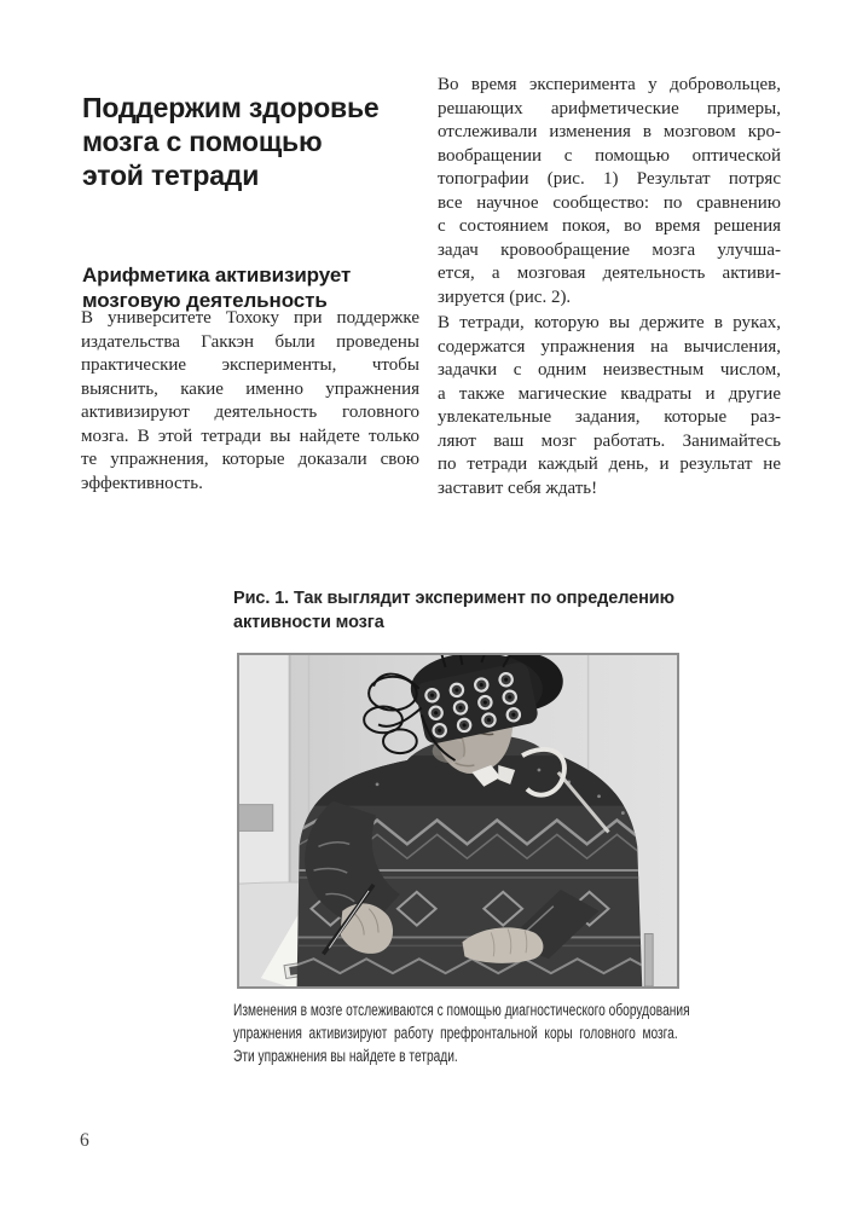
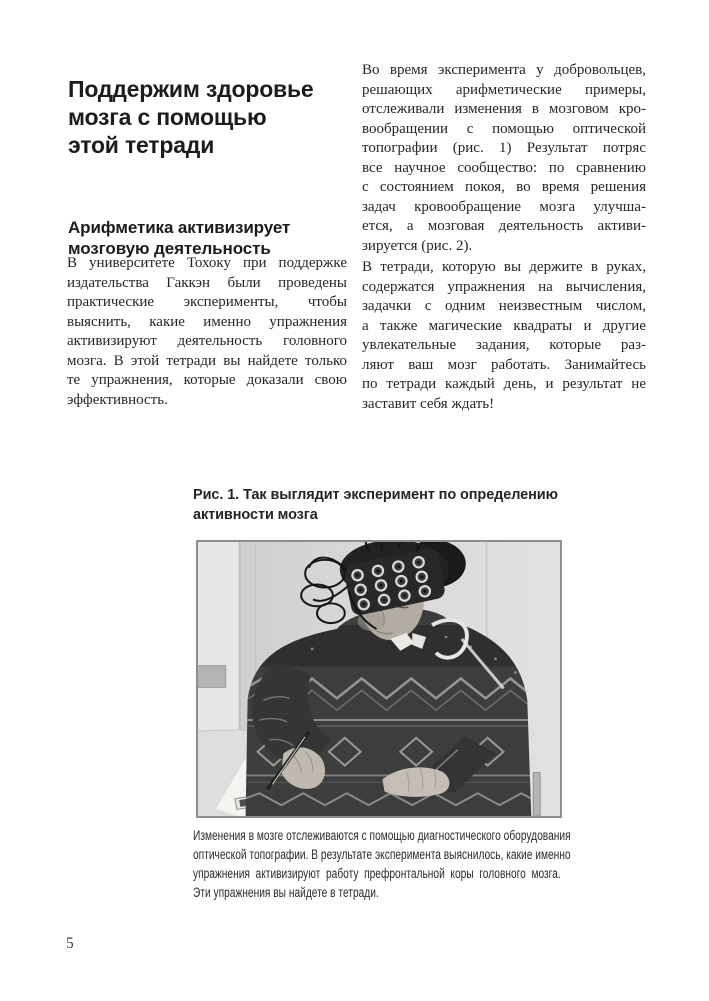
  Поддержим здоровье
  мозга с помощью
  этой тетради
  Арифметика активизирует
  мозговую деятельность
  В университете Тохоку при поддержке
  издательства Гаккэн были проведены
  практические эксперименты, чтобы
  выяснить, какие именно упражнения
  активизируют деятельность головного
  мозга. В этой тетради вы найдете только
  те упражнения, которые доказали свою
  эффективность.
  Во время эксперимента у добровольцев,
  решающих арифметические примеры,
  отслеживали изменения в мозговом кро-
  вообращении с помощью оптической
  топографии (рис. 1) Результат потряс
  все научное сообщество: по сравнению
  с состоянием покоя, во время решения
  задач кровообращение мозга улучша-
  ется, а мозговая деятельность активи-
  зируется (рис. 2).
  В тетради, которую вы держите в руках,
  содержатся упражнения на вычисления,
  задачки с одним неизвестным числом,
  а также магические квадраты и другие
  увлекательные задания, которые раз-
  ляют ваш мозг работать. Занимайтесь
  по тетради каждый день, и результат не
  заставит себя ждать!
  Рис. 1. Так выглядит эксперимент по определению
  активности мозга
  Изменения в мозге отслеживаются с помощью диагностического оборудования
+ оптической топографии. В результате эксперимента выяснилось, какие именно
  упражнения активизируют работу префронтальной коры головного мозга.
  Эти упражнения вы найдете в тетради.
- 6
+ 5
